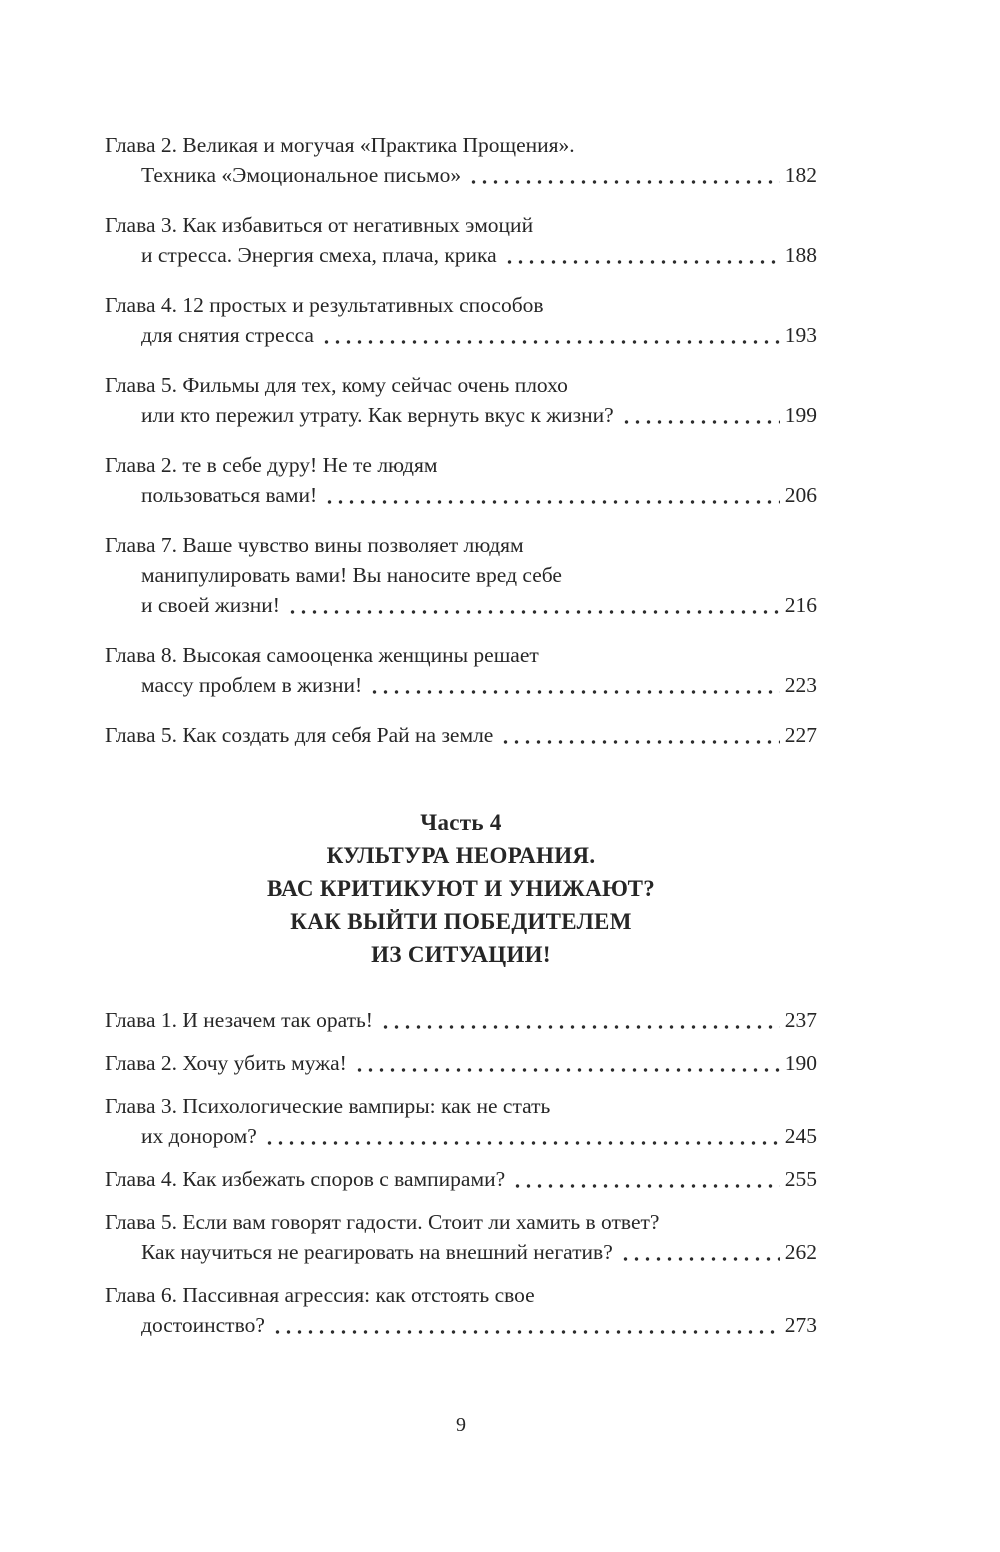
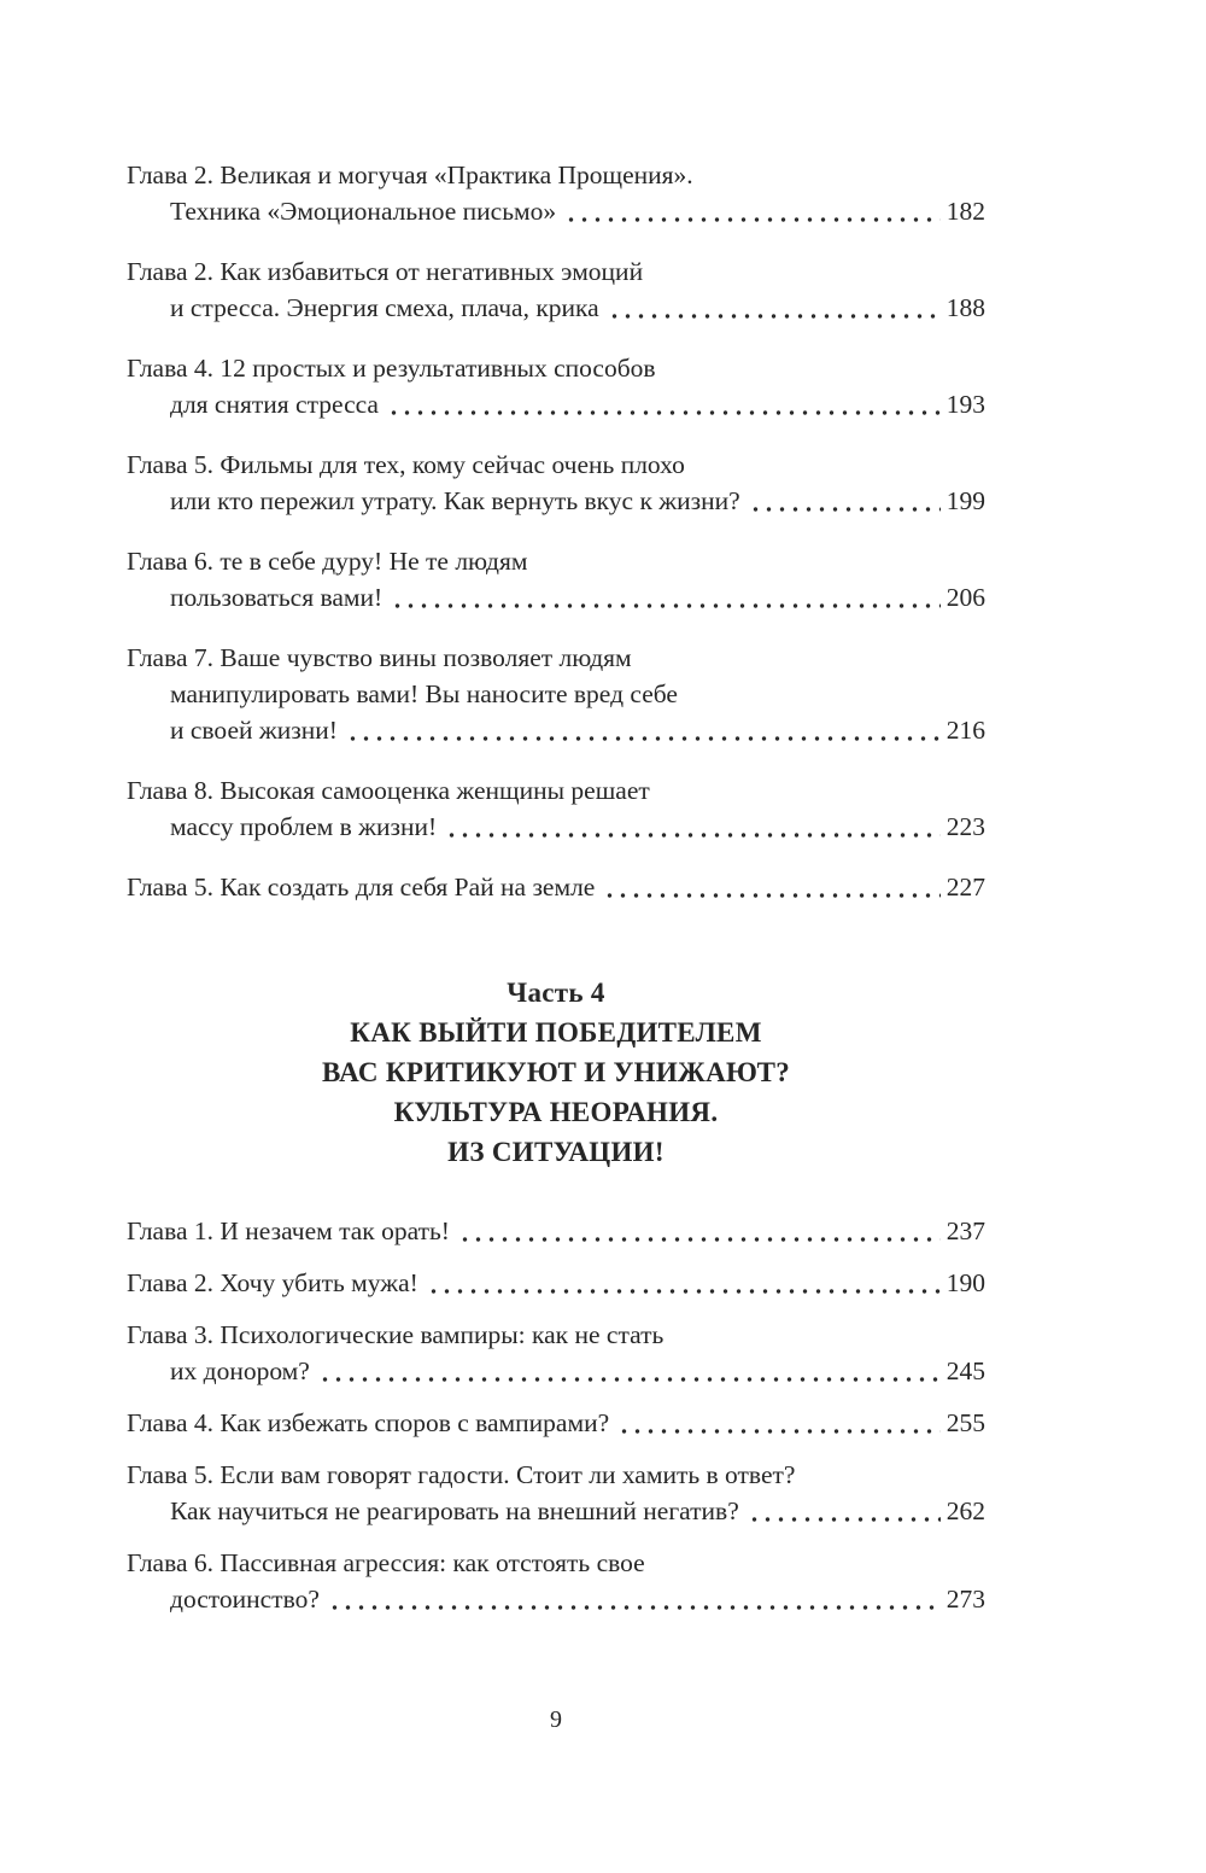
  Глава 2. Великая и могучая «Практика Прощения».
  Техника «Эмоциональное письмо»
  182
- Глава 3. Как избавиться от негативных эмоций
+ Глава 2. Как избавиться от негативных эмоций
  и стресса. Энергия смеха, плача, крика
  188
  Глава 4. 12 простых и результативных способов
  для снятия стресса
  193
  Глава 5. Фильмы для тех, кому сейчас очень плохо
  или кто пережил утрату. Как вернуть вкус к жизни?
  199
- Глава 2. те в себе дуру! Не те людям
+ Глава 6. те в себе дуру! Не те людям
  пользоваться вами!
  206
  Глава 7. Ваше чувство вины позволяет людям
  манипулировать вами! Вы наносите вред себе
  и своей жизни!
  216
  Глава 8. Высокая самооценка женщины решает
  массу проблем в жизни!
  223
  Глава 5. Как создать для себя Рай на земле
  227
  Часть 4
- КУЛЬТУРА НЕОРАНИЯ.
+ КАК ВЫЙТИ ПОБЕДИТЕЛЕМ
  ВАС КРИТИКУЮТ И УНИЖАЮТ?
- КАК ВЫЙТИ ПОБЕДИТЕЛЕМ
+ КУЛЬТУРА НЕОРАНИЯ.
  ИЗ СИТУАЦИИ!
  Глава 1. И незачем так орать!
  237
  Глава 2. Хочу убить мужа!
  190
  Глава 3. Психологические вампиры: как не стать
  их донором?
  245
  Глава 4. Как избежать споров с вампирами?
  255
  Глава 5. Если вам говорят гадости. Стоит ли хамить в ответ?
  Как научиться не реагировать на внешний негатив?
  262
  Глава 6. Пассивная агрессия: как отстоять свое
  достоинство?
  273
  9
